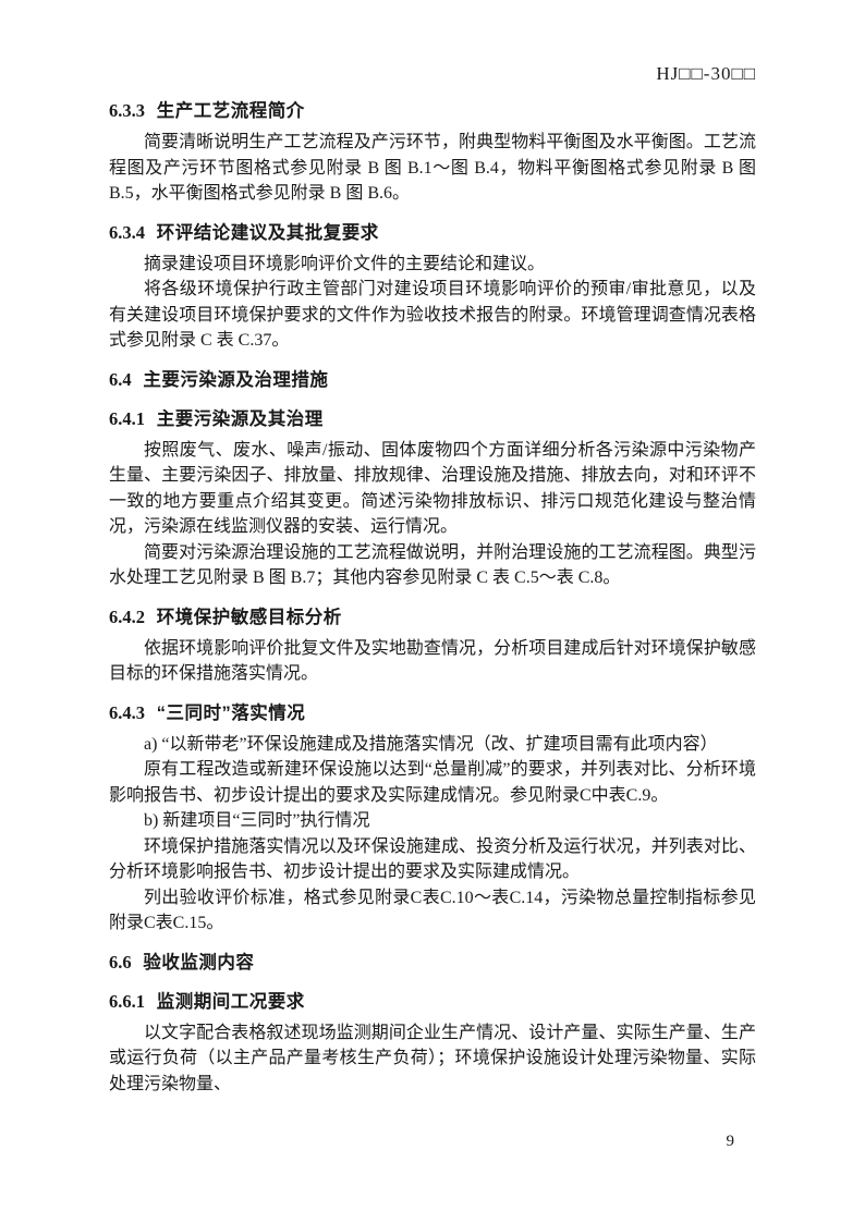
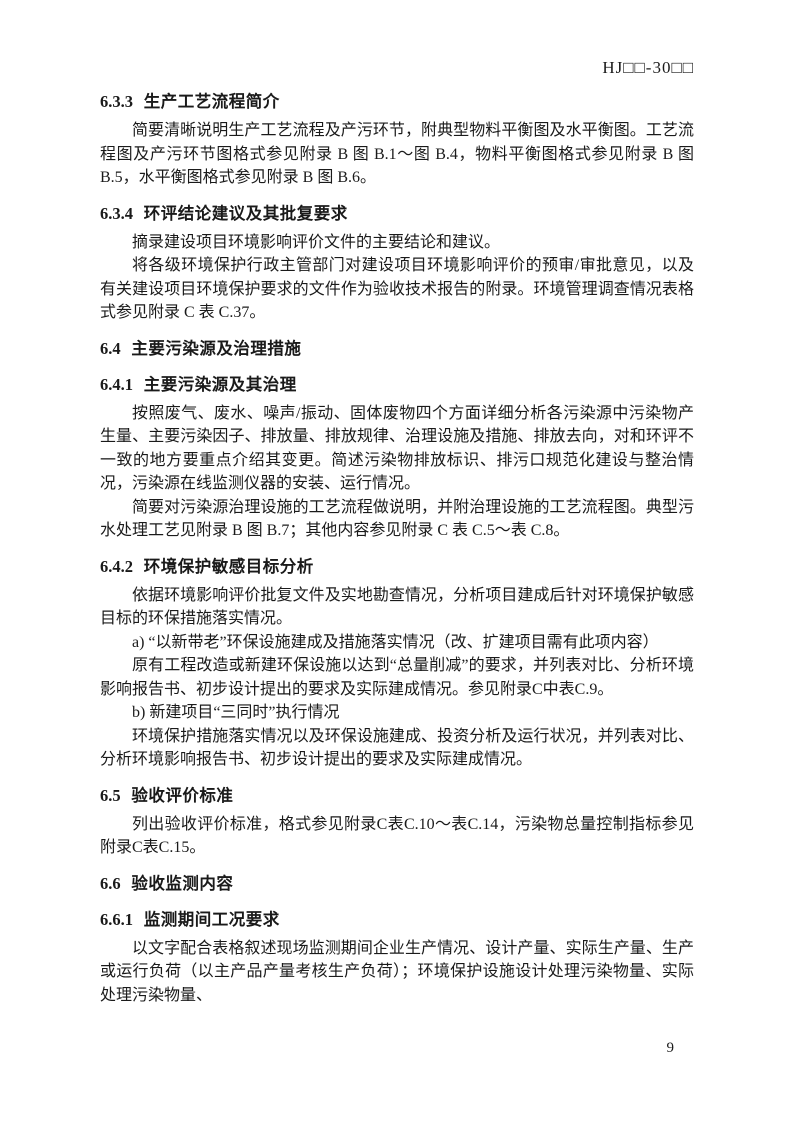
  HJ□□-30□□
  6.3.3 生产工艺流程简介
  简要清晰说明生产工艺流程及产污环节，附典型物料平衡图及水平衡图。工艺流程图及产污环节图格式参见附录 B 图 B.1～图 B.4，物料平衡图格式参见附录 B 图 B.5，水平衡图格式参见附录 B 图 B.6。
  6.3.4 环评结论建议及其批复要求
  摘录建设项目环境影响评价文件的主要结论和建议。
  将各级环境保护行政主管部门对建设项目环境影响评价的预审/审批意见，以及有关建设项目环境保护要求的文件作为验收技术报告的附录。环境管理调查情况表格式参见附录 C 表 C.37。
  6.4 主要污染源及治理措施
  6.4.1 主要污染源及其治理
  按照废气、废水、噪声/振动、固体废物四个方面详细分析各污染源中污染物产生量、主要污染因子、排放量、排放规律、治理设施及措施、排放去向，对和环评不一致的地方要重点介绍其变更。简述污染物排放标识、排污口规范化建设与整治情况，污染源在线监测仪器的安装、运行情况。
  简要对污染源治理设施的工艺流程做说明，并附治理设施的工艺流程图。典型污水处理工艺见附录 B 图 B.7；其他内容参见附录 C 表 C.5～表 C.8。
  6.4.2 环境保护敏感目标分析
  依据环境影响评价批复文件及实地勘查情况，分析项目建成后针对环境保护敏感目标的环保措施落实情况。
- 6.4.3 “三同时”落实情况
  a) “以新带老”环保设施建成及措施落实情况（改、扩建项目需有此项内容）
  原有工程改造或新建环保设施以达到“总量削减”的要求，并列表对比、分析环境影响报告书、初步设计提出的要求及实际建成情况。参见附录C中表C.9。
  b) 新建项目“三同时”执行情况
  环境保护措施落实情况以及环保设施建成、投资分析及运行状况，并列表对比、分析环境影响报告书、初步设计提出的要求及实际建成情况。
+ 6.5 验收评价标准
  列出验收评价标准，格式参见附录C表C.10～表C.14，污染物总量控制指标参见附录C表C.15。
  6.6 验收监测内容
  6.6.1 监测期间工况要求
  以文字配合表格叙述现场监测期间企业生产情况、设计产量、实际生产量、生产或运行负荷（以主产品产量考核生产负荷）；环境保护设施设计处理污染物量、实际处理污染物量、
  9
